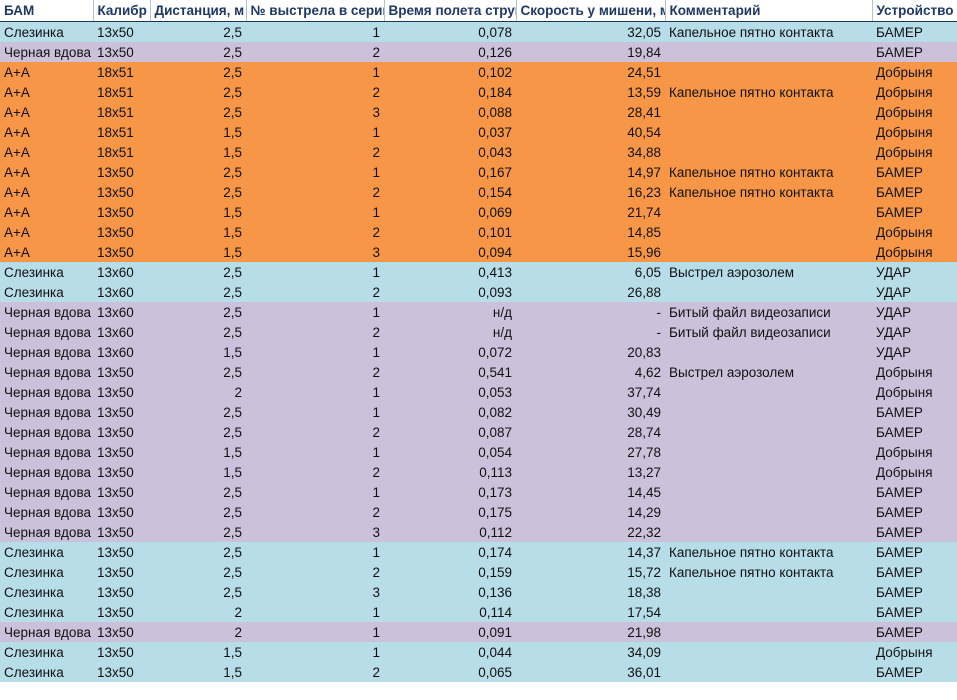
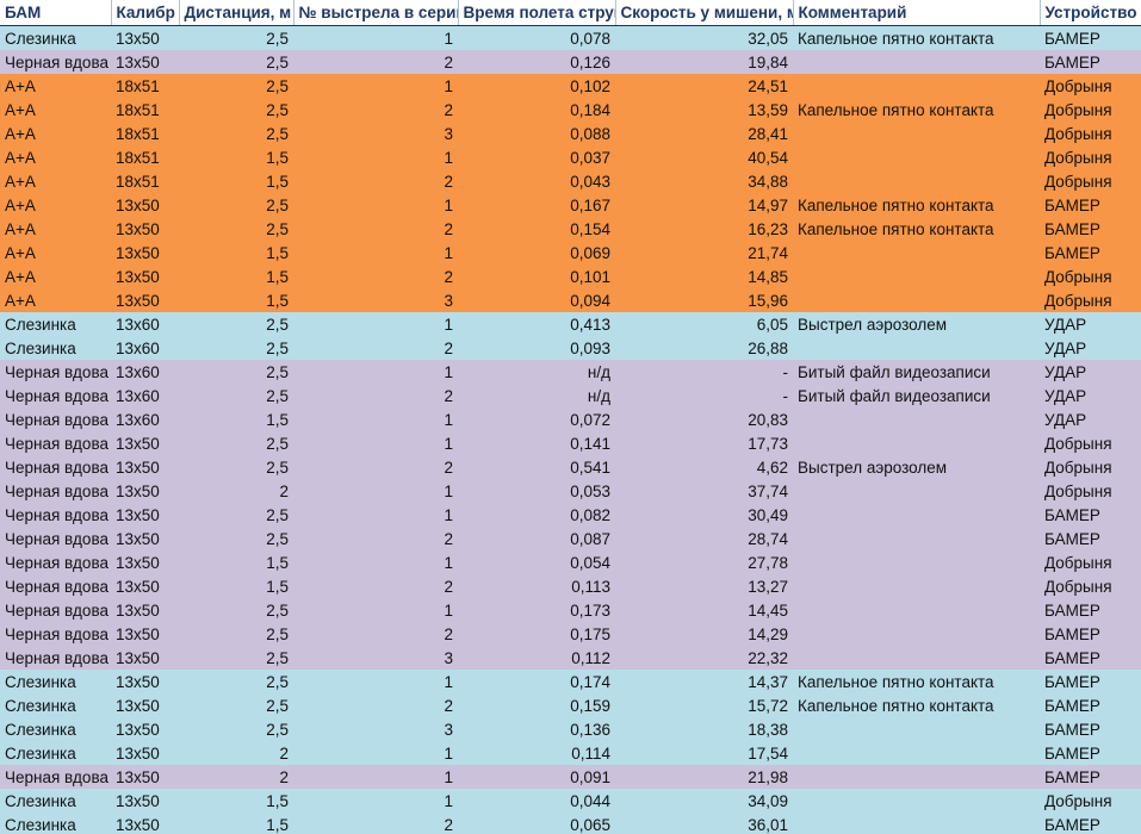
  БАМ	Калибр	Дистанция, м	№ выстрела в сери	Время полета стру	Скорость у мишени,	Комментарий	Устройство
  Слезинка	13x50	2,5	1	0,078	32,05	Капельное пятно контакта	БАМЕР
  Черная вдова	13x50	2,5	2	0,126	19,84		БАМЕР
  А+А	18x51	2,5	1	0,102	24,51		Добрыня
  А+А	18x51	2,5	2	0,184	13,59	Капельное пятно контакта	Добрыня
  А+А	18x51	2,5	3	0,088	28,41		Добрыня
  А+А	18x51	1,5	1	0,037	40,54		Добрыня
  А+А	18x51	1,5	2	0,043	34,88		Добрыня
  А+А	13x50	2,5	1	0,167	14,97	Капельное пятно контакта	БАМЕР
  А+А	13x50	2,5	2	0,154	16,23	Капельное пятно контакта	БАМЕР
  А+А	13x50	1,5	1	0,069	21,74		БАМЕР
  А+А	13x50	1,5	2	0,101	14,85		Добрыня
  А+А	13x50	1,5	3	0,094	15,96		Добрыня
  Слезинка	13x60	2,5	1	0,413	6,05	Выстрел аэрозолем	УДАР
  Слезинка	13x60	2,5	2	0,093	26,88		УДАР
  Черная вдова	13x60	2,5	1	н/д	-	Битый файл видеозаписи	УДАР
  Черная вдова	13x60	2,5	2	н/д	-	Битый файл видеозаписи	УДАР
  Черная вдова	13x60	1,5	1	0,072	20,83		УДАР
+ Черная вдова	13x50	2,5	1	0,141	17,73		Добрыня
  Черная вдова	13x50	2,5	2	0,541	4,62	Выстрел аэрозолем	Добрыня
  Черная вдова	13x50	2	1	0,053	37,74		Добрыня
  Черная вдова	13x50	2,5	1	0,082	30,49		БАМЕР
  Черная вдова	13x50	2,5	2	0,087	28,74		БАМЕР
  Черная вдова	13x50	1,5	1	0,054	27,78		Добрыня
  Черная вдова	13x50	1,5	2	0,113	13,27		Добрыня
  Черная вдова	13x50	2,5	1	0,173	14,45		БАМЕР
  Черная вдова	13x50	2,5	2	0,175	14,29		БАМЕР
  Черная вдова	13x50	2,5	3	0,112	22,32		БАМЕР
  Слезинка	13x50	2,5	1	0,174	14,37	Капельное пятно контакта	БАМЕР
  Слезинка	13x50	2,5	2	0,159	15,72	Капельное пятно контакта	БАМЕР
  Слезинка	13x50	2,5	3	0,136	18,38		БАМЕР
  Слезинка	13x50	2	1	0,114	17,54		БАМЕР
  Черная вдова	13x50	2	1	0,091	21,98		БАМЕР
  Слезинка	13x50	1,5	1	0,044	34,09		Добрыня
  Слезинка	13x50	1,5	2	0,065	36,01		БАМЕР
